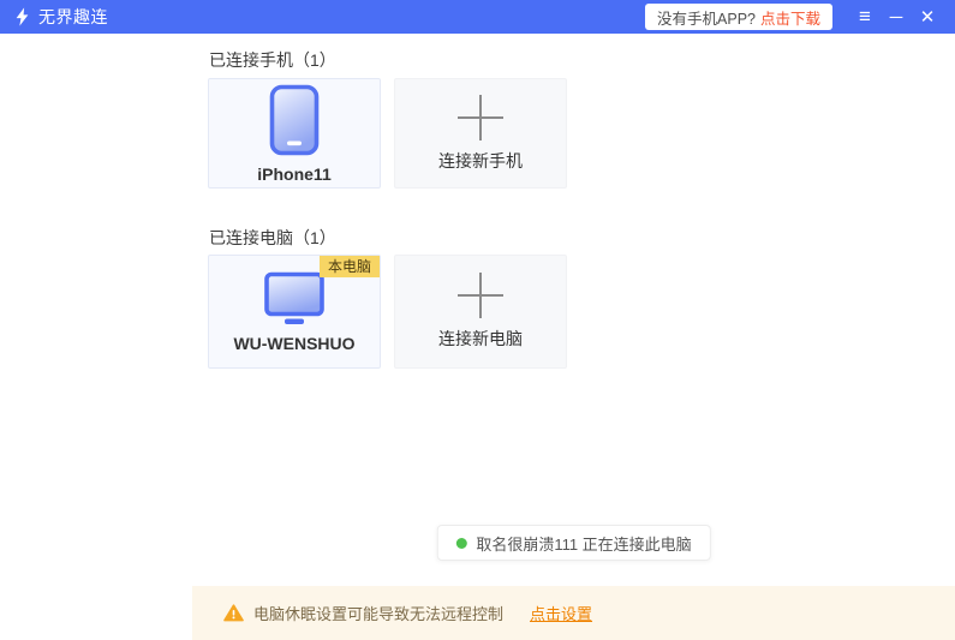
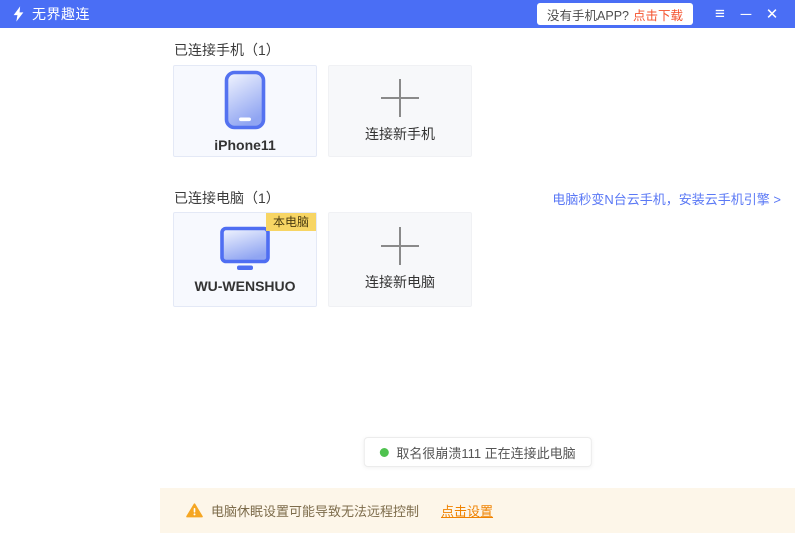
  无界趣连
  没有手机APP?
  点击下载
  ≡
  ─
  ✕
  已连接手机（1）
  iPhone11
  连接新手机
  已连接电脑（1）
+ 电脑秒变N台云手机，安装云手机引擎 >
  本电脑
  WU-WENSHUO
  连接新电脑
  取名很崩溃111 正在连接此电脑
  电脑休眠设置可能导致无法远程控制
  点击设置
